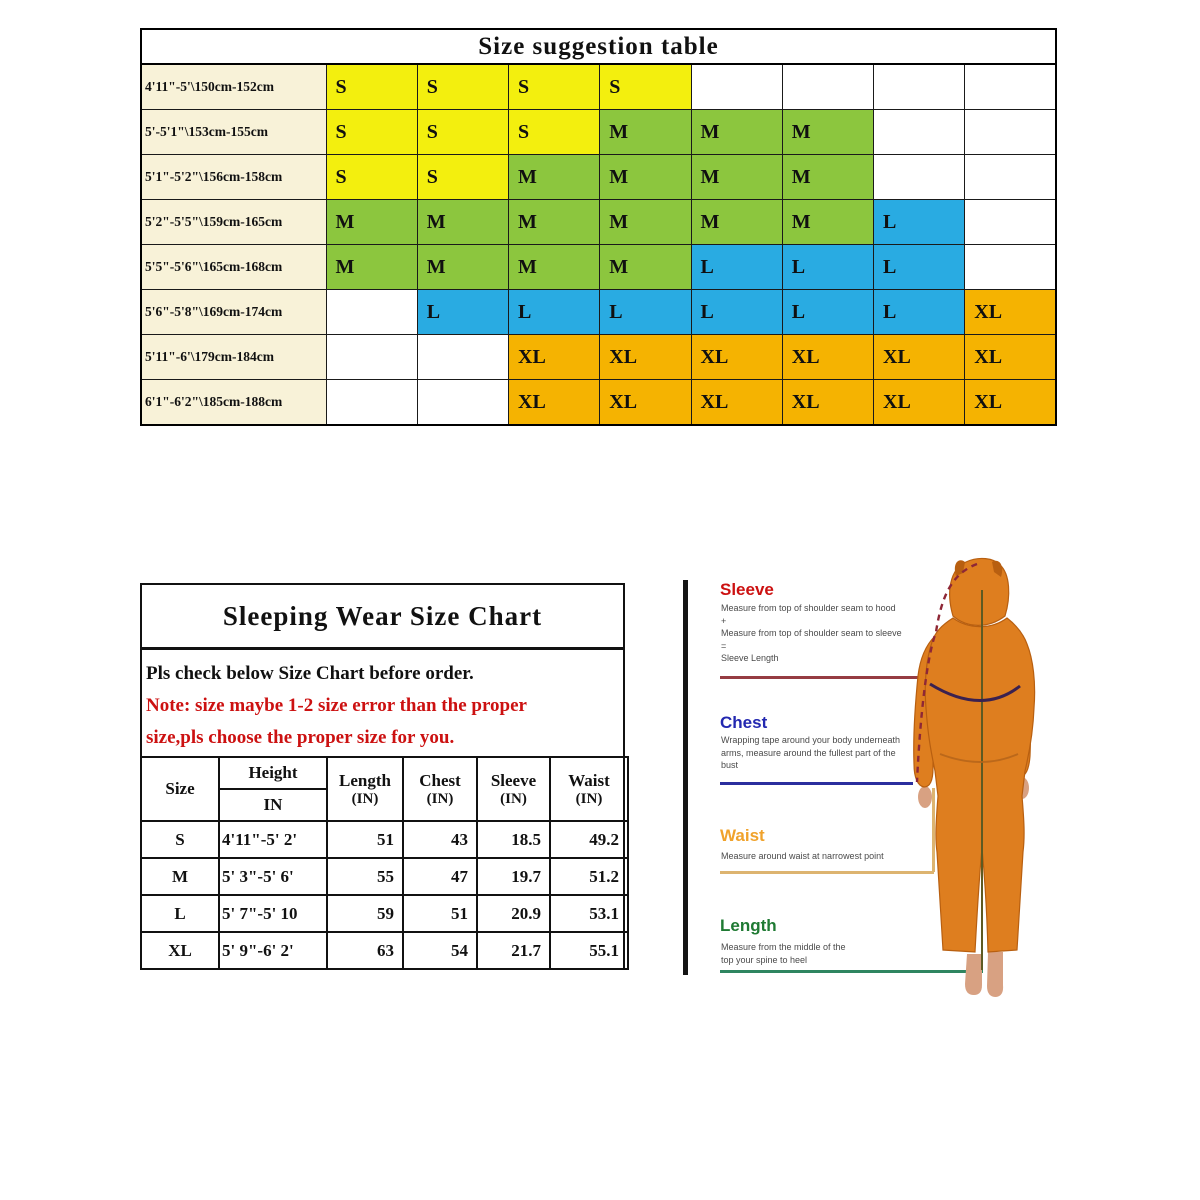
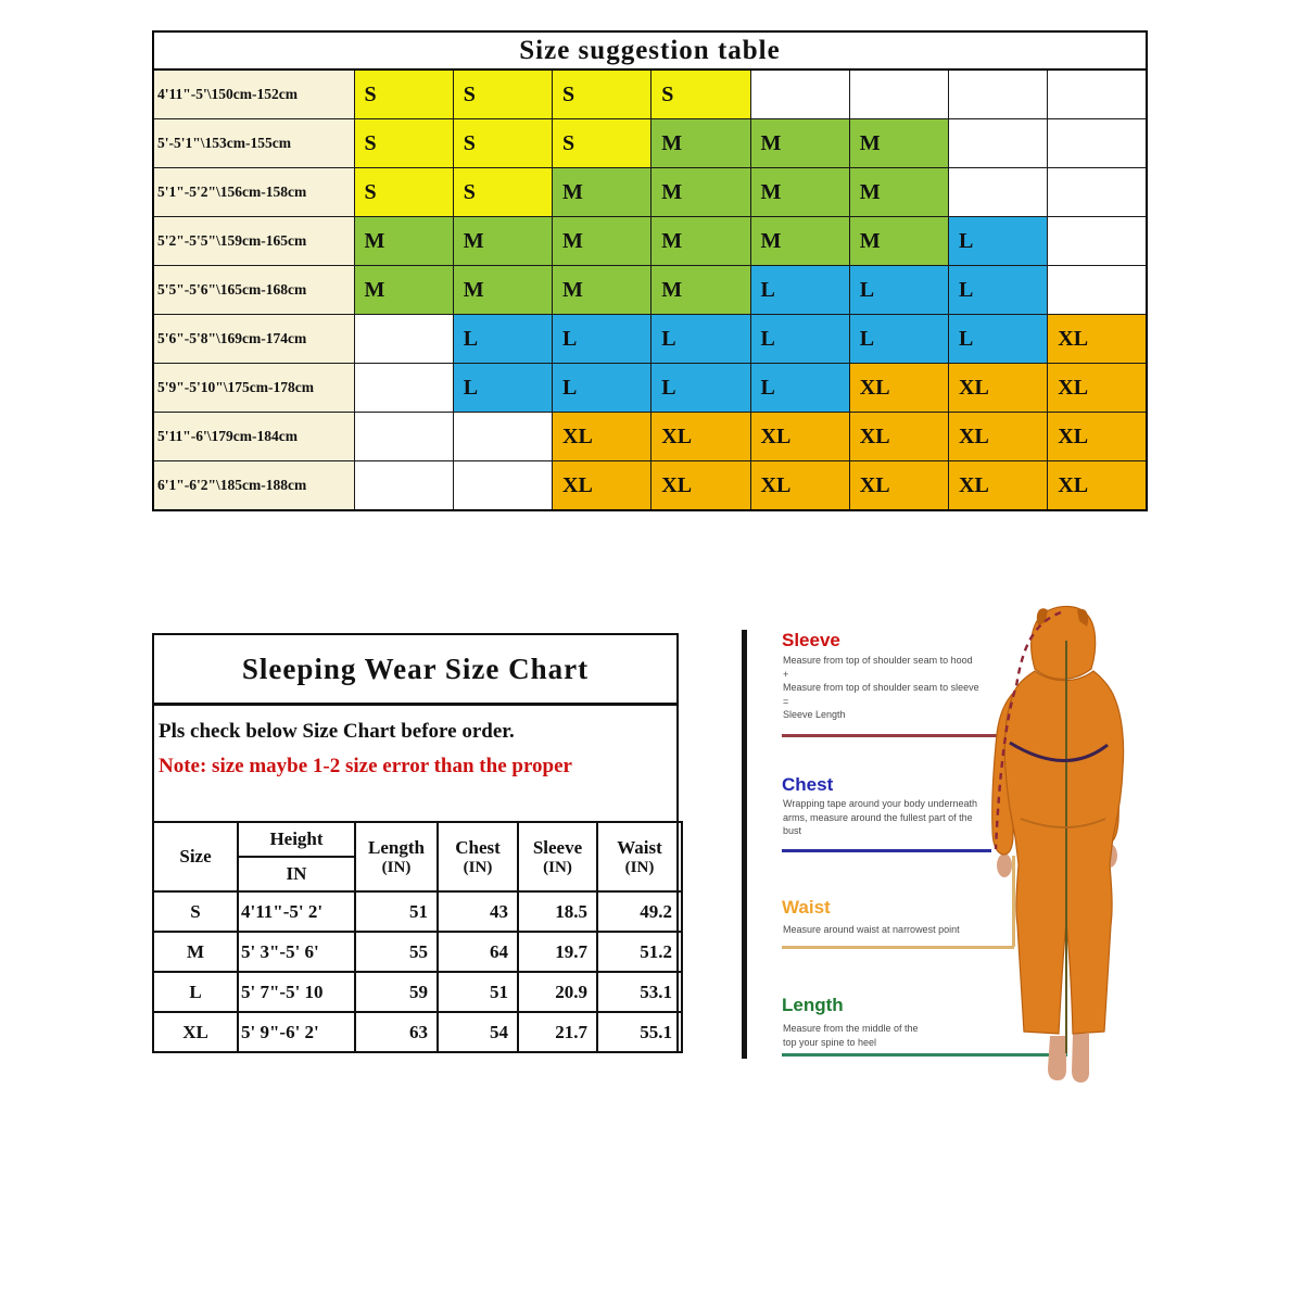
  Size suggestion table
  4'11"-5'\150cm-152cm	S	S	S	S
  5'-5'1"\153cm-155cm	S	S	S	M	M	M
  5'1"-5'2"\156cm-158cm	S	S	M	M	M	M
  5'2"-5'5"\159cm-165cm	M	M	M	M	M	M	L
  5'5"-5'6"\165cm-168cm	M	M	M	M	L	L	L
  5'6"-5'8"\169cm-174cm		L	L	L	L	L	L	XL
+ 5'9"-5'10"\175cm-178cm		L	L	L	L	XL	XL	XL
  5'11"-6'\179cm-184cm			XL	XL	XL	XL	XL	XL
  6'1"-6'2"\185cm-188cm			XL	XL	XL	XL	XL	XL
  Sleeping Wear Size Chart
  Pls check below Size Chart before order.
  Note: size maybe 1-2 size error than the proper
- size,pls choose the proper size for you.
  Size	Height IN	Length (IN)	Chest (IN)	Sleeve (IN)	Waist (IN)
  S	4'11"-5' 2'	51	43	18.5	49.2
- M	5' 3"-5' 6'	55	47	19.7	51.2
+ M	5' 3"-5' 6'	55	64	19.7	51.2
  L	5' 7"-5' 10	59	51	20.9	53.1
  XL	5' 9"-6' 2'	63	54	21.7	55.1
  Sleeve
  Measure from top of shoulder seam to hood
  +
  Measure from top of shoulder seam to sleeve
  =
  Sleeve Length
  Chest
  Wrapping tape around your body underneath
  arms, measure around the fullest part of the
  bust
  Waist
  Measure around waist at narrowest point
  Length
  Measure from the middle of the
  top your spine to heel
